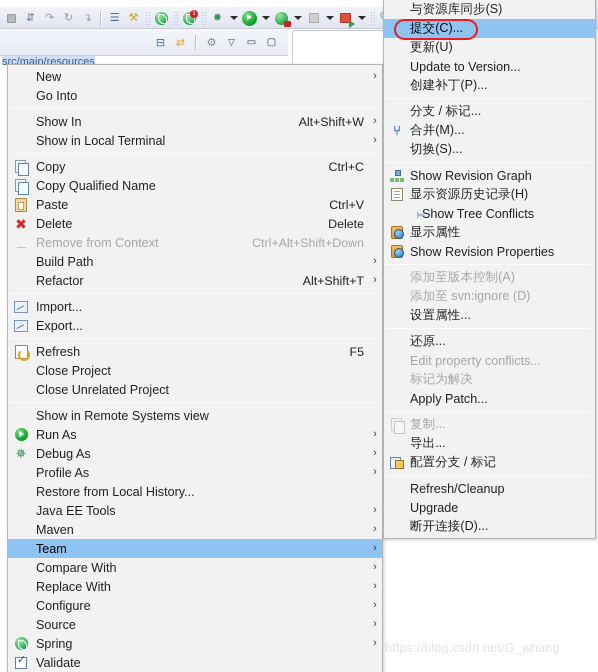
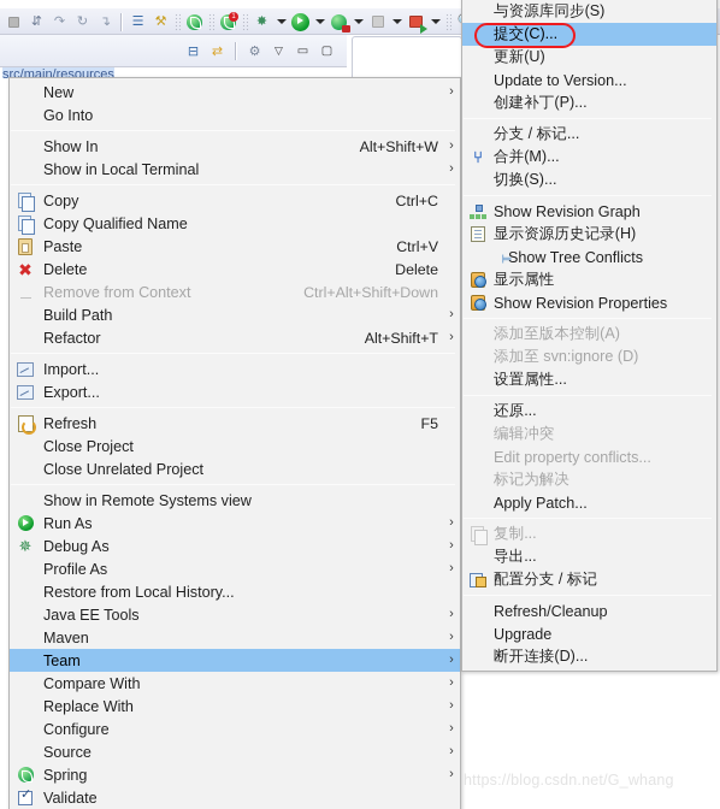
  ⇵
  ↷
  ↻
  ↴
  ☰
  ⚒
  ✸
  ⊟
  ⇄
  ⚙
  ▽
  ▭
  ▢
  src/main/resources
  New
  ›
  Go Into
  Show In
  Alt+Shift+W
  ›
  Show in Local Terminal
  ›
  Copy
  Ctrl+C
  Copy Qualified Name
  Paste
  Ctrl+V
  ✖
  Delete
  Delete
  Remove from Context
  Ctrl+Alt+Shift+Down
  Build Path
  ›
  Refactor
  Alt+Shift+T
  ›
  Import...
  Export...
  Refresh
  F5
  Close Project
  Close Unrelated Project
  Show in Remote Systems view
  Run As
  ›
  ✵
  Debug As
  ›
  Profile As
  ›
  Restore from Local History...
  Java EE Tools
  ›
  Maven
  ›
  Team
  ›
  Compare With
  ›
  Replace With
  ›
  Configure
  ›
  Source
  ›
  Spring
  ›
  Validate
  与资源库同步(S)
  提交(C)...
  更新(U)
  Update to Version...
  创建补丁(P)...
  分支 / 标记...
  ⑂
  合并(M)...
  切换(S)...
  Show Revision Graph
  显示资源历史记录(H)
  ⊨
  Show Tree Conflicts
  显示属性
  Show Revision Properties
  添加至版本控制(A)
  添加至 svn:ignore (D)
  设置属性...
  还原...
+ 编辑冲突
  Edit property conflicts...
  标记为解决
  Apply Patch...
  复制...
  导出...
  配置分支 / 标记
  Refresh/Cleanup
  Upgrade
  断开连接(D)...
  https://blog.csdn.net/G_whang
